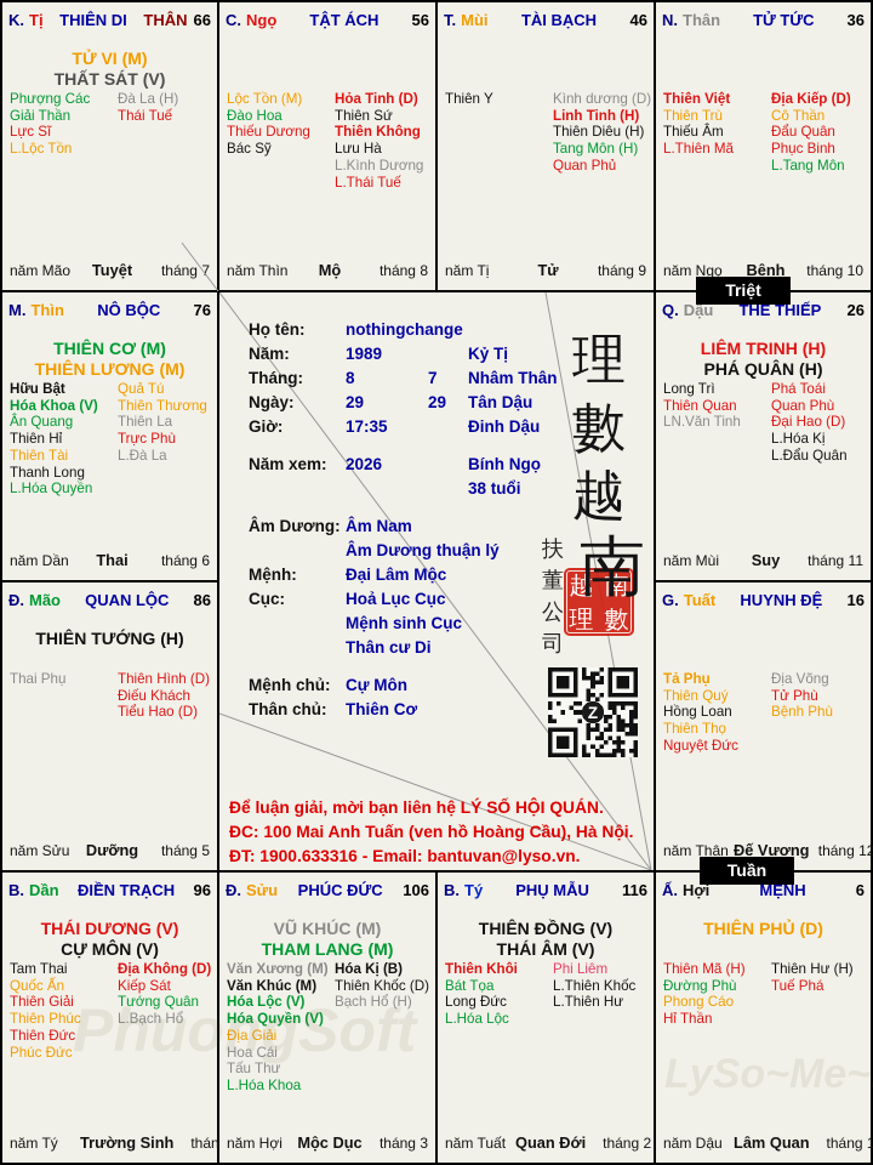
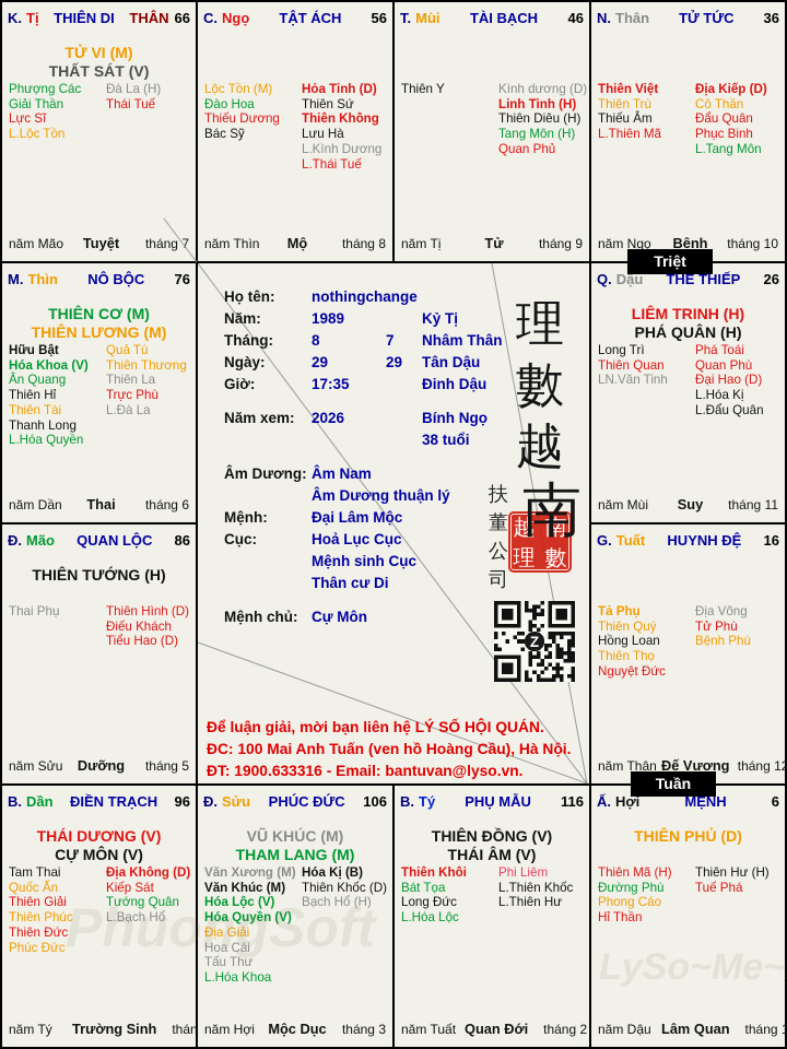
  K.
  Tị
  THIÊN DI
  THÂN
  66
  TỬ VI (M)
  THẤT SÁT (V)
  Phượng Các
  Giải Thần
  Lực Sĩ
  L.Lộc Tồn
  Đà La (H)
  Thái Tuế
  năm Mão
  Tuyệt
  tháng 7
  C.
  Ngọ
  TẬT ÁCH
  56
  Lộc Tồn (M)
  Đào Hoa
  Thiếu Dương
  Bác Sỹ
  Hỏa Tinh (D)
  Thiên Sứ
  Thiên Không
  Lưu Hà
  L.Kình Dương
  L.Thái Tuế
  năm Thìn
  Mộ
  tháng 8
  T.
  Mùi
  TÀI BẠCH
  46
  Thiên Y
  Kình dương (D)
  Linh Tinh (H)
  Thiên Diêu (H)
  Tang Môn (H)
  Quan Phủ
  năm Tị
  Tử
  tháng 9
  N.
  Thân
  TỬ TỨC
  36
  Thiên Việt
  Thiên Trù
  Thiếu Âm
  L.Thiên Mã
  Địa Kiếp (D)
  Cô Thần
  Đẩu Quân
  Phục Binh
  L.Tang Môn
  năm Ngọ
  Bệnh
  tháng 10
  M.
  Thìn
  NÔ BỘC
  76
  THIÊN CƠ (M)
  THIÊN LƯƠNG (M)
  Hữu Bật
  Hóa Khoa (V)
  Ân Quang
  Thiên Hỉ
  Thiên Tài
  Thanh Long
  L.Hóa Quyền
  Quả Tú
  Thiên Thương
  Thiên La
  Trực Phù
  L.Đà La
  năm Dần
  Thai
  tháng 6
  Q.
  Dậu
  THÊ THIẾP
  26
  LIÊM TRINH (H)
  PHÁ QUÂN (H)
  Long Trì
  Thiên Quan
  LN.Văn Tinh
  Phá Toái
  Quan Phù
  Đại Hao (D)
  L.Hóa Kị
  L.Đẩu Quân
  năm Mùi
  Suy
  tháng 11
  Đ.
  Mão
  QUAN LỘC
  86
  THIÊN TƯỚNG (H)
  Thai Phụ
  Thiên Hình (D)
  Điếu Khách
  Tiểu Hao (D)
  năm Sửu
  Dưỡng
  tháng 5
  G.
  Tuất
  HUYNH ĐỆ
  16
  Tả Phụ
  Thiên Quý
  Hồng Loan
  Thiên Thọ
  Nguyệt Đức
  Địa Võng
  Tử Phù
  Bệnh Phù
  năm Thân
  Đế Vượng
  tháng 12
  B.
  Dần
  ĐIỀN TRẠCH
  96
  THÁI DƯƠNG (V)
  CỰ MÔN (V)
  Tam Thai
  Quốc Ấn
  Thiên Giải
  Thiên Phúc
  Thiên Đức
  Phúc Đức
  Địa Không (D)
  Kiếp Sát
  Tướng Quân
  L.Bạch Hổ
  năm Tý
  Trường Sinh
  Đ.
  Sửu
  PHÚC ĐỨC
  106
  VŨ KHÚC (M)
  THAM LANG (M)
  Văn Xương (M)
  Văn Khúc (M)
  Hóa Lộc (V)
  Hóa Quyền (V)
  Địa Giải
  Hoa Cái
  Tấu Thư
  L.Hóa Khoa
  Hóa Kị (B)
  Thiên Khốc (D)
  Bạch Hổ (H)
  năm Hợi
  Mộc Dục
  tháng 3
  B.
  Tý
  PHỤ MẪU
  116
  THIÊN ĐỒNG (V)
  THÁI ÂM (V)
  Thiên Khôi
  Bát Tọa
  Long Đức
  L.Hóa Lộc
  Phi Liêm
  L.Thiên Khốc
  L.Thiên Hư
  năm Tuất
  Quan Đới
  tháng 2
  Ấ.
  Hợi
  MỆNH
  6
  THIÊN PHỦ (D)
  Thiên Mã (H)
  Đường Phù
  Phong Cáo
  Hỉ Thần
  Thiên Hư (H)
  Tuế Phá
  năm Dậu
  Lâm Quan
  tháng 1
  越
  南
  理
  數
  理
  數
  越
  南
  扶
  董
  公
  司
  Z
  Họ tên:
  nothingchange
  Năm:
  1989
  Kỷ Tị
  Tháng:
  8
  7
  Nhâm Thân
  Ngày:
  29
  29
  Tân Dậu
  Giờ:
  17:35
  Đinh Dậu
  Năm xem:
  2026
  Bính Ngọ
  38 tuổi
  Âm Dương:
  Âm Nam
  Âm Dương thuận lý
  Mệnh:
  Đại Lâm Mộc
  Cục:
  Hoả Lục Cục
  Mệnh sinh Cục
  Thân cư Di
  Mệnh chủ:
  Cự Môn
- Thân chủ:
- Thiên Cơ
  Để luận giải, mời bạn liên hệ LÝ SỐ HỘI QUÁN.
  ĐC: 100 Mai Anh Tuấn (ven hồ Hoàng Cầu), Hà Nội.
  ĐT: 1900.633316 - Email: bantuvan@lyso.vn.
  Triệt
  Tuần
  PhuongSoft
  LySo~Me~
